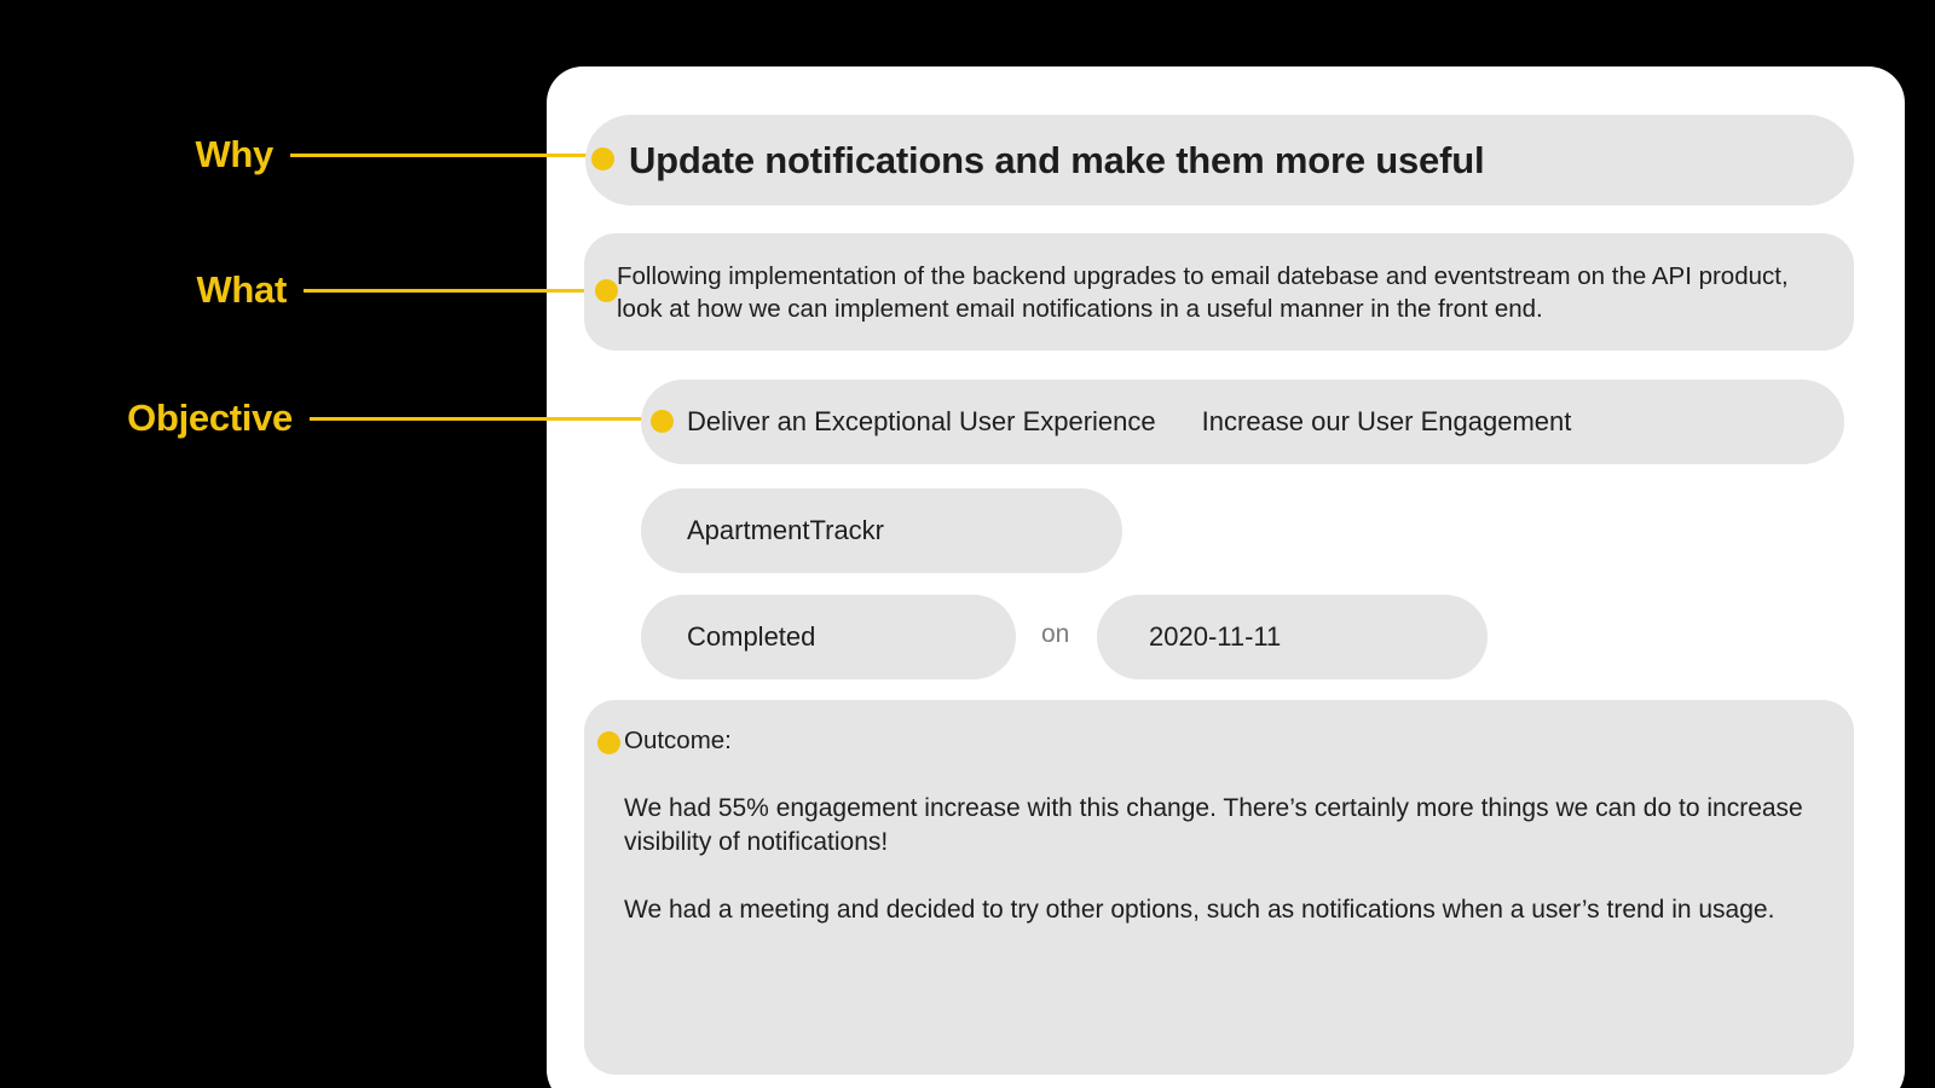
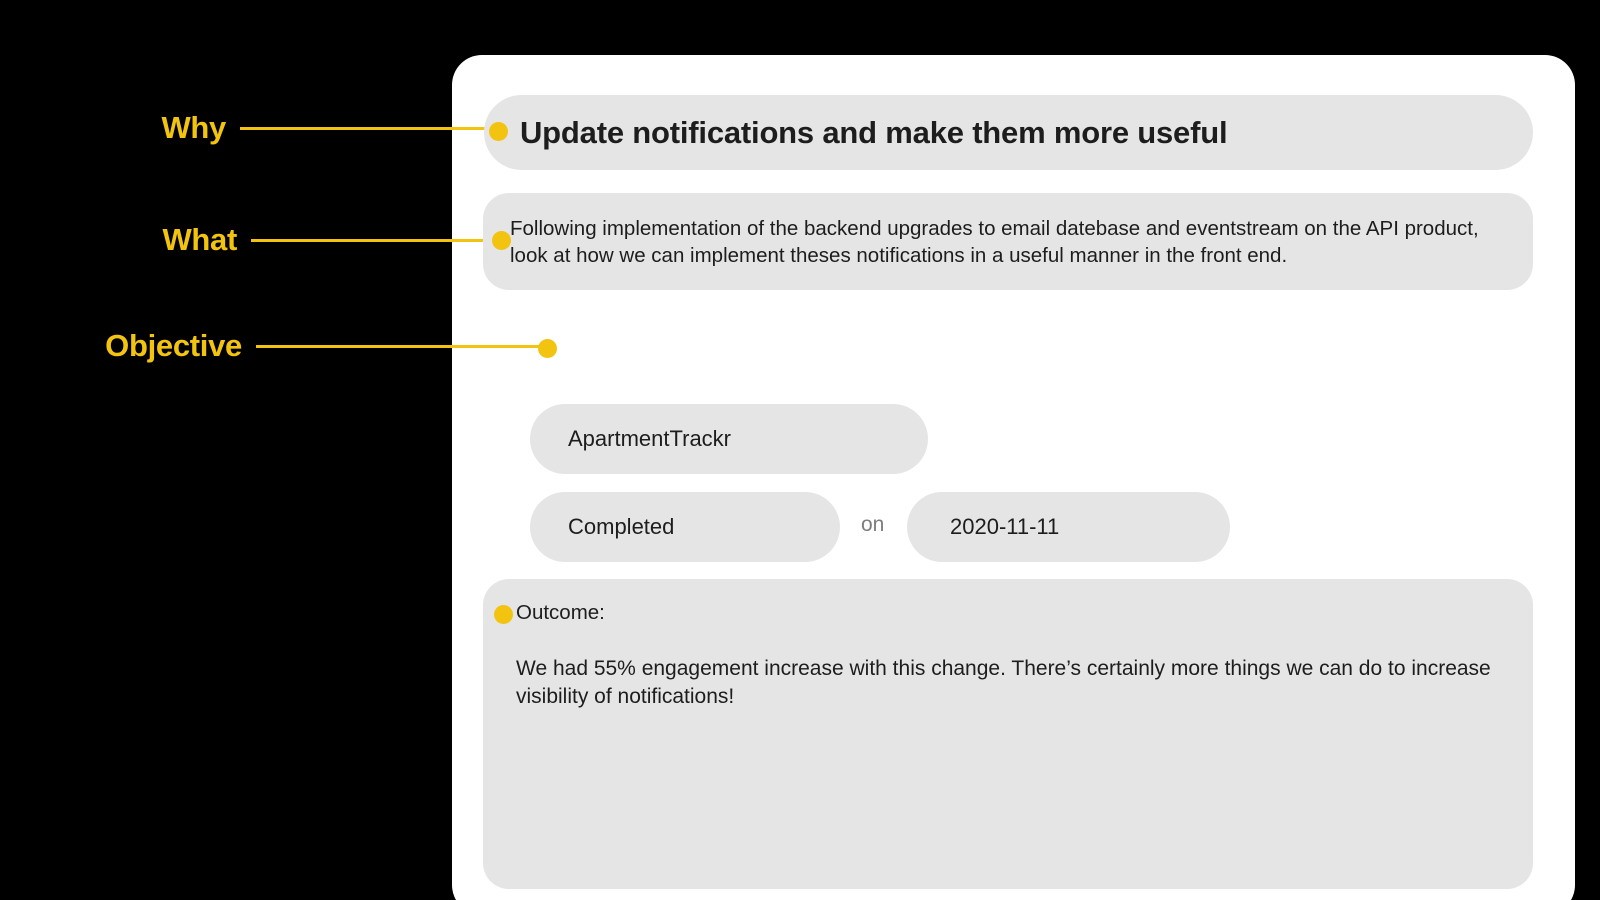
  Why
  What
  Objective
  Update notifications and make them more useful
- Following implementation of the backend upgrades to email datebase and eventstream on the API product, look at how we can implement email notifications in a useful manner in the front end.
+ Following implementation of the backend upgrades to email datebase and eventstream on the API product, look at how we can implement theses notifications in a useful manner in the front end.
- Deliver an Exceptional User Experience
- Increase our User Engagement
  ApartmentTrackr
  Completed
  on
  2020-11-11
  Outcome:
  We had 55% engagement increase with this change. There’s certainly more things we can do to increase visibility of notifications!
- We had a meeting and decided to try other options, such as notifications when a user’s trend in usage.
